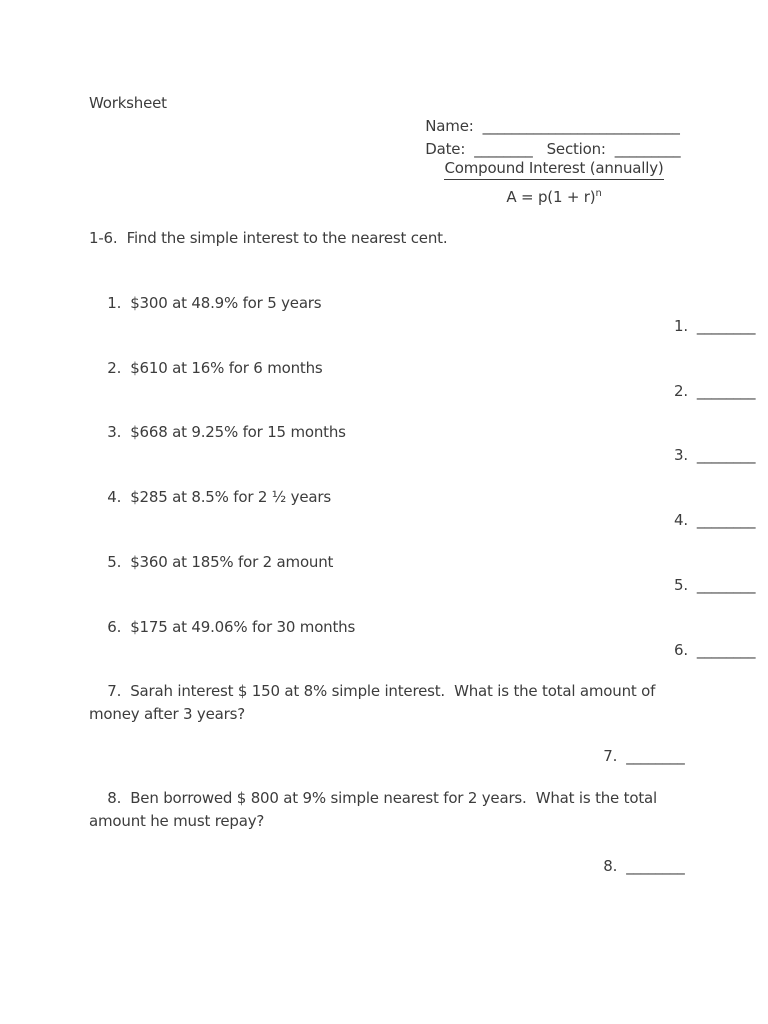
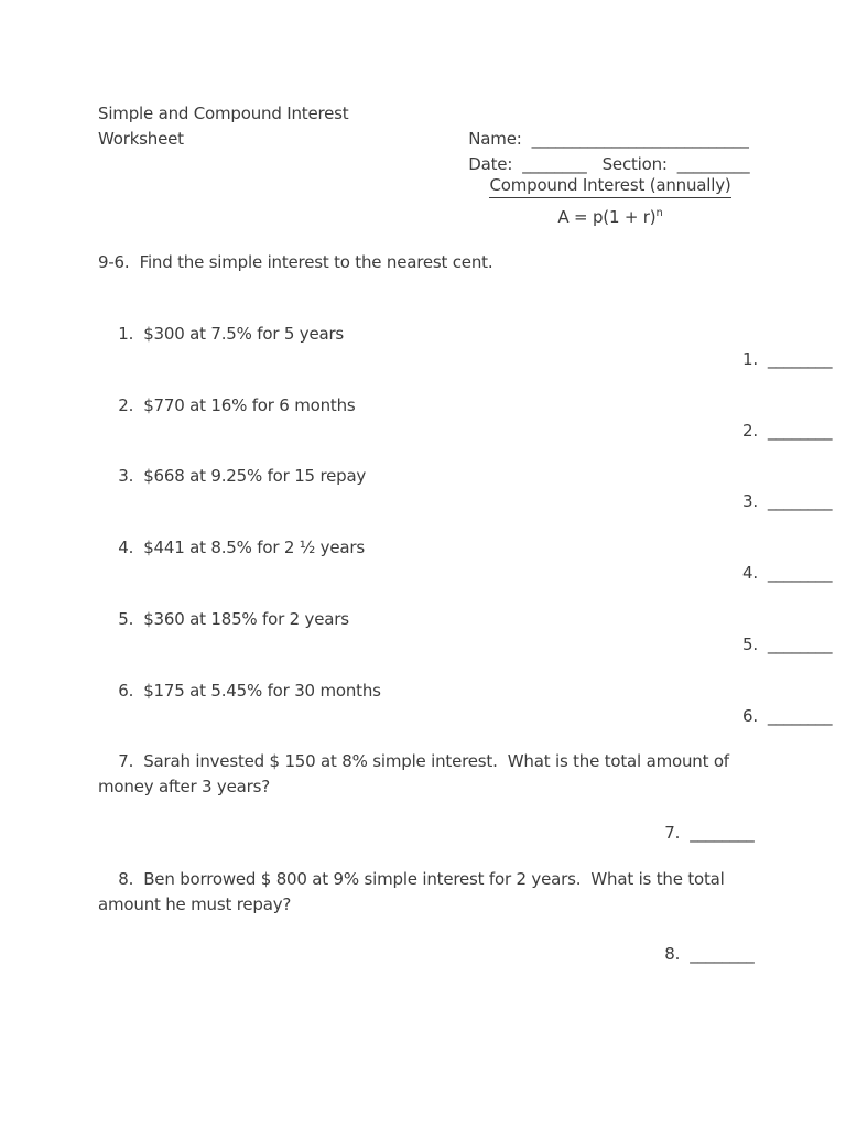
+ Simple and Compound Interest
  Worksheet
  Name: ___________________________
  Date: ________ Section: _________
  Compound Interest (annually)
  A = p(1 + r)n
- 1-6. Find the simple interest to the nearest cent.
+ 9-6. Find the simple interest to the nearest cent.
- 1. $300 at 48.9% for 5 years
+ 1. $300 at 7.5% for 5 years
  1. ________
- 2. $610 at 16% for 6 months
+ 2. $770 at 16% for 6 months
  2. ________
- 3. $668 at 9.25% for 15 months
+ 3. $668 at 9.25% for 15 repay
  3. ________
- 4. $285 at 8.5% for 2 ½ years
+ 4. $441 at 8.5% for 2 ½ years
  4. ________
- 5. $360 at 185% for 2 amount
+ 5. $360 at 185% for 2 years
  5. ________
- 6. $175 at 49.06% for 30 months
+ 6. $175 at 5.45% for 30 months
  6. ________
- 7. Sarah interest $ 150 at 8% simple interest. What is the total amount of money after 3 years?
+ 7. Sarah invested $ 150 at 8% simple interest. What is the total amount of money after 3 years?
  7. ________
- 8. Ben borrowed $ 800 at 9% simple nearest for 2 years. What is the total amount he must repay?
+ 8. Ben borrowed $ 800 at 9% simple interest for 2 years. What is the total amount he must repay?
  8. ________
